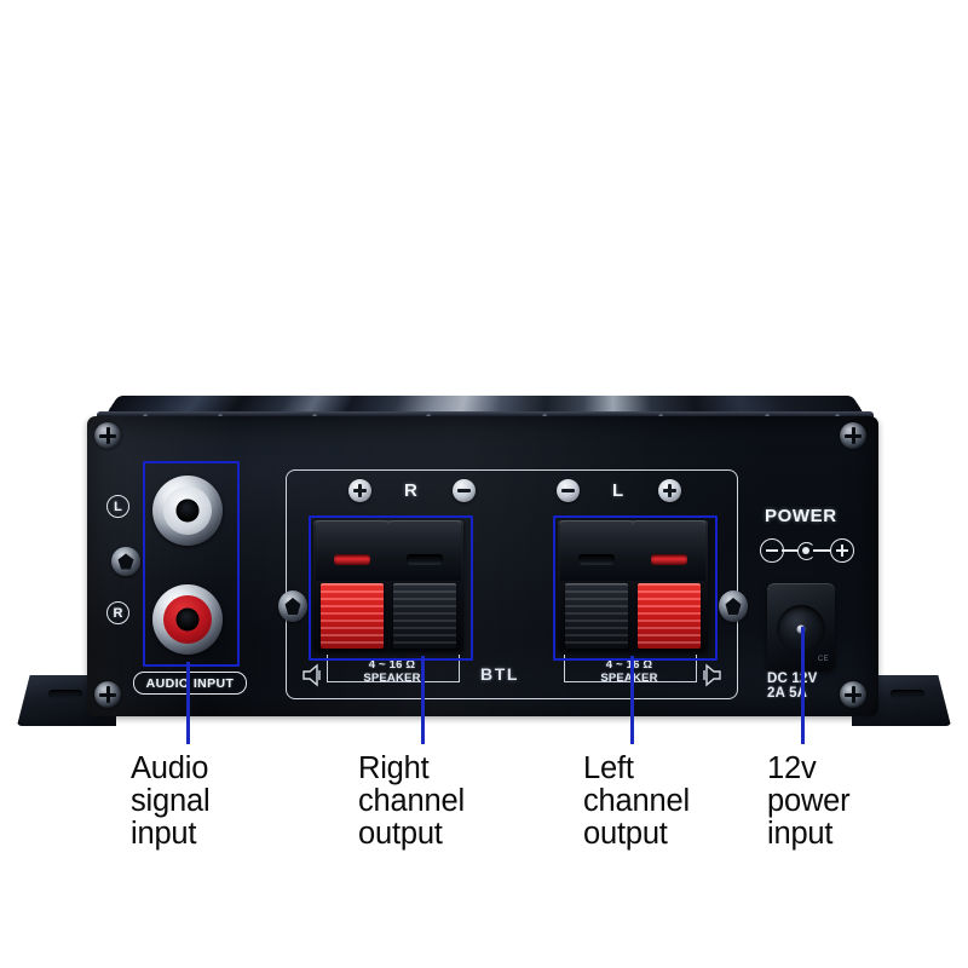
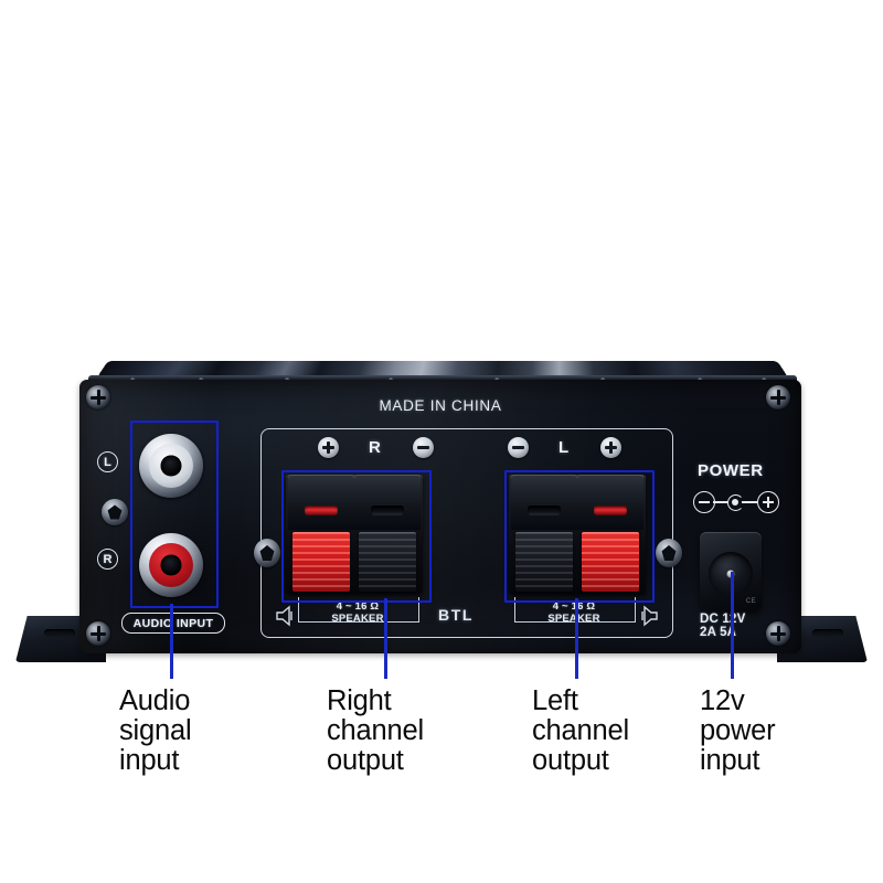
+ MADE IN CHINA
  L
  R
  AUDIO INPUT
  R
  L
  4 ~ 16 Ω
  SPEAKER
  BTL
  4 ~6 Ω
  SPEAKER
  POWER
  DC 1V
  2A 5
  Audio
  signal
  input
  Right
  channel
  output
  Left
  channel
  output
  12v
  power
  input
